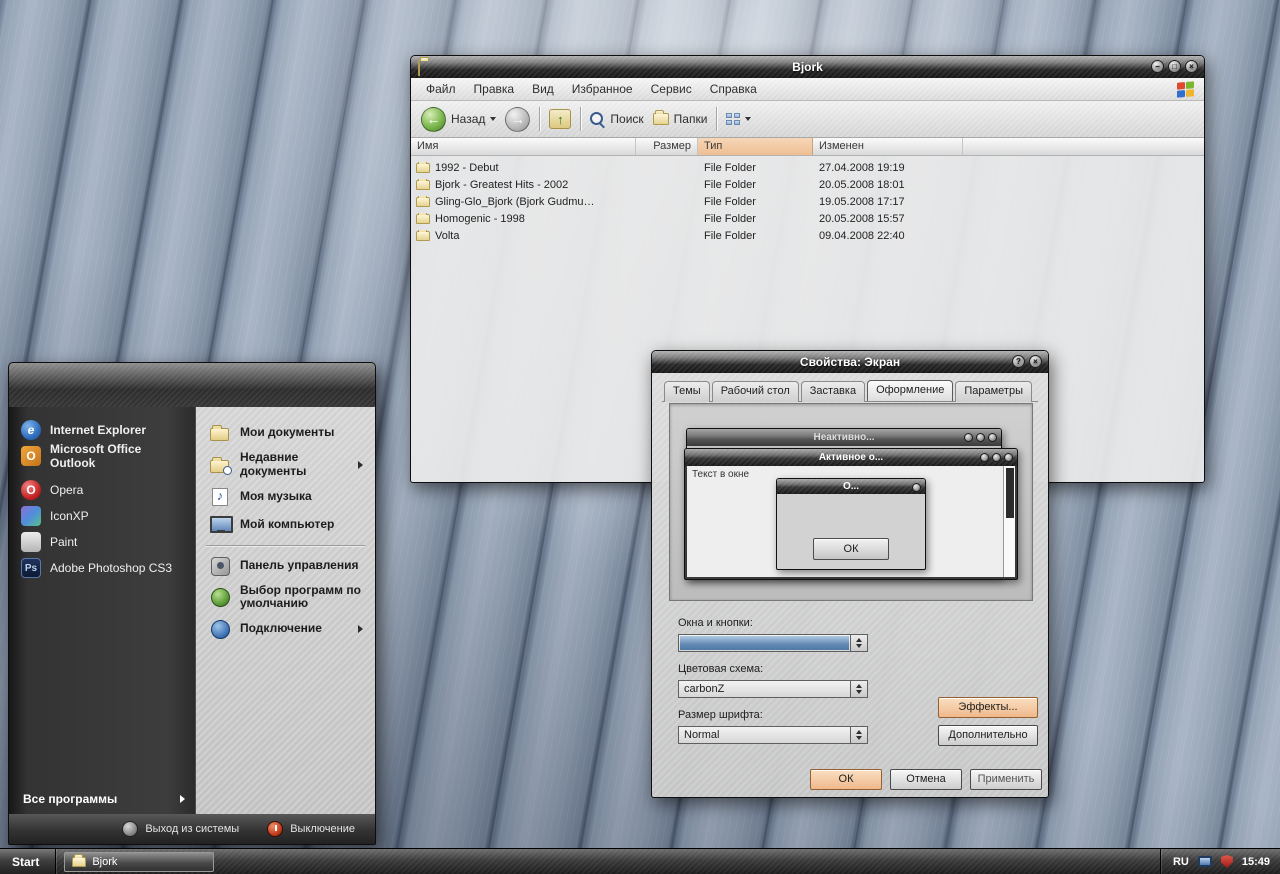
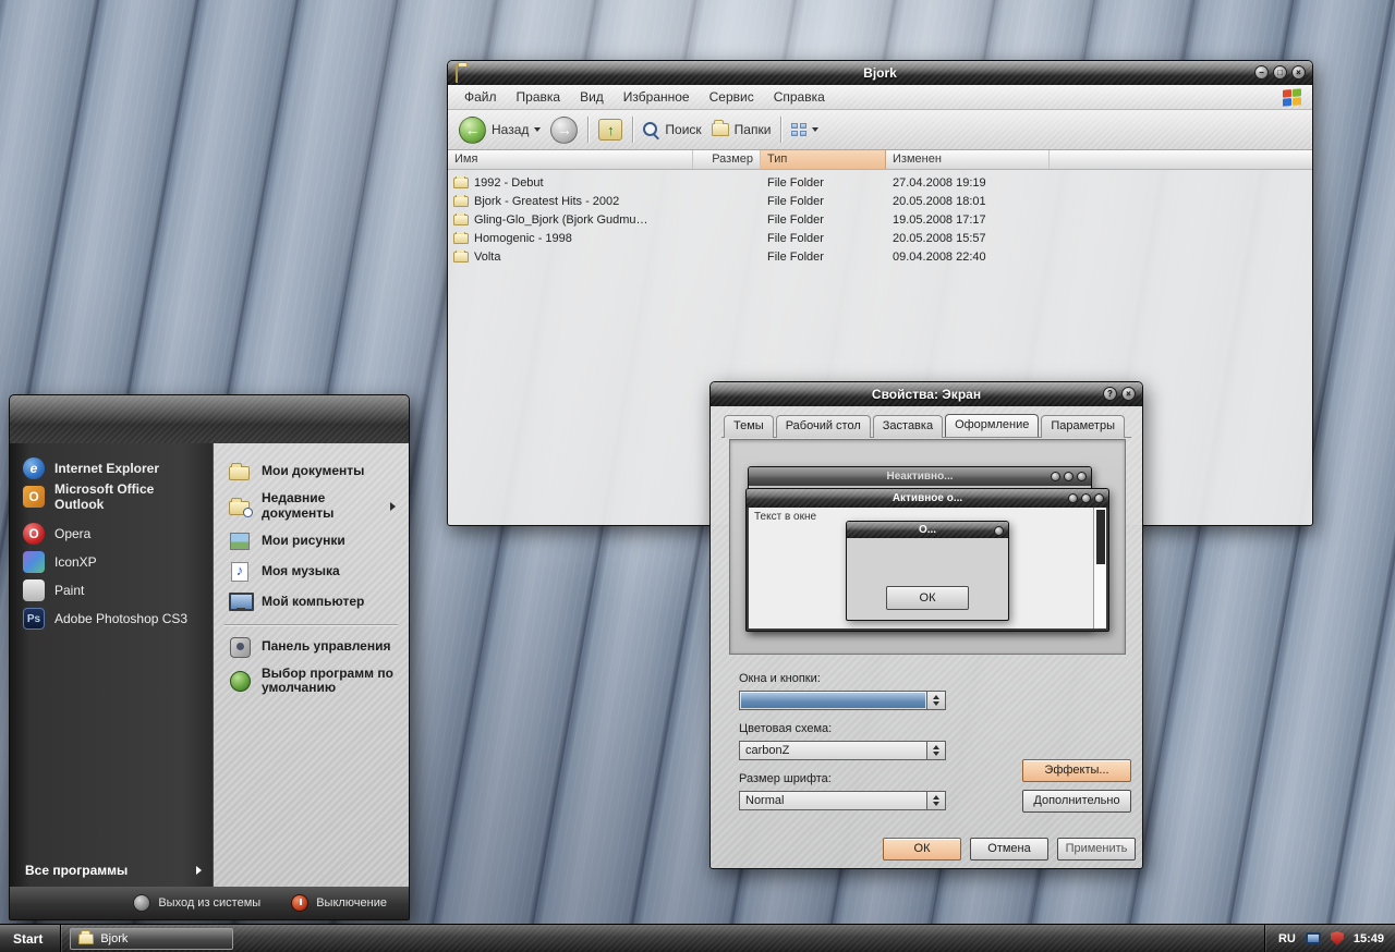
  Bjork
  −
  □
  ×
  Файл
  Правка
  Вид
  Избранное
  Сервис
  Справка
  ←
  Назад
  →
  ↑
  Поиск
  Папки
  Имя
  Размер
  Тип
  Изменен
  1992 - Debut
  File Folder
  27.04.2008 19:19
  Bjork - Greatest Hits - 2002
  File Folder
  20.05.2008 18:01
  Gling-Glo_Bjork (Bjork Gudmu…
  File Folder
  19.05.2008 17:17
  Homogenic - 1998
  File Folder
  20.05.2008 15:57
  Volta
  File Folder
  09.04.2008 22:40
  Свойства: Экран
  ?
  ×
  Темы
  Рабочий стол
  Заставка
  Оформление
  Параметры
  Неактивно...
  Активное о...
  Текст в окне
  О...
  ОК
  Окна и кнопки:
  Цветовая схема:
  carbonZ
  Размер шрифта:
  Normal
  Эффекты...
  Дополнительно
  ОК
  Отмена
  Применить
  e
  Internet Explorer
  O
  Microsoft Office Outlook
  O
  Opera
  IconXP
  Paint
  Ps
  Adobe Photoshop CS3
  Все программы
  Мои документы
  Недавние документы
+ Мои рисунки
  ♪
  Моя музыка
  Мой компьютер
  Панель управления
  Выбор программ по умолчанию
- Подключение
  Выход из системы
  Выключение
  Start
  Bjork
  RU
  15:49
